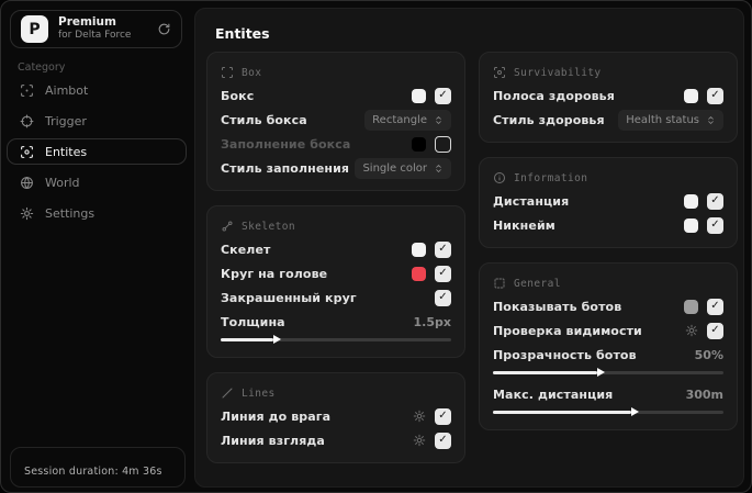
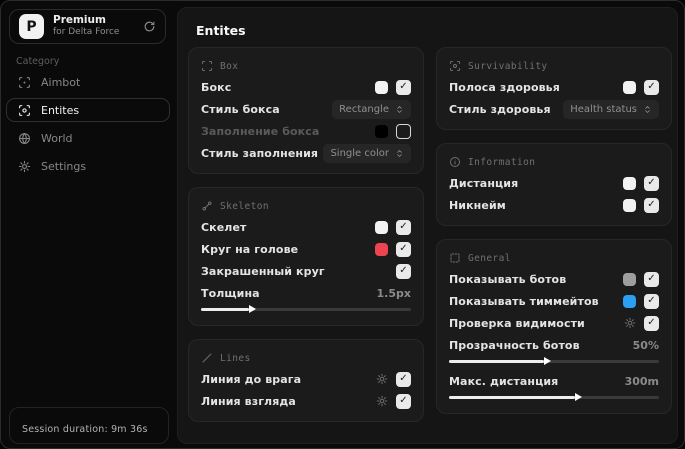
  P
  Premium
  for Delta Force
  Category
  Aimbot
- Trigger
  Entites
  World
  Settings
- Session duration: 4m 36s
+ Session duration: 9m 36s
  Entites
  Box
  Бокс
  Стиль бокса
  Rectangle
  Заполнение бокса
  Стиль заполнения
  Single color
  Skeleton
  Скелет
  Круг на голове
  Закрашенный круг
  Толщина
  1.5px
  Lines
  Линия до врага
  Линия взгляда
  Survivability
  Полоса здоровья
  Стиль здоровья
  Health status
  Information
  Дистанция
  Никнейм
  General
  Показывать ботов
+ Показывать тиммейтов
  Проверка видимости
  Прозрачность ботов
  50%
  Макс. дистанция
  300m
